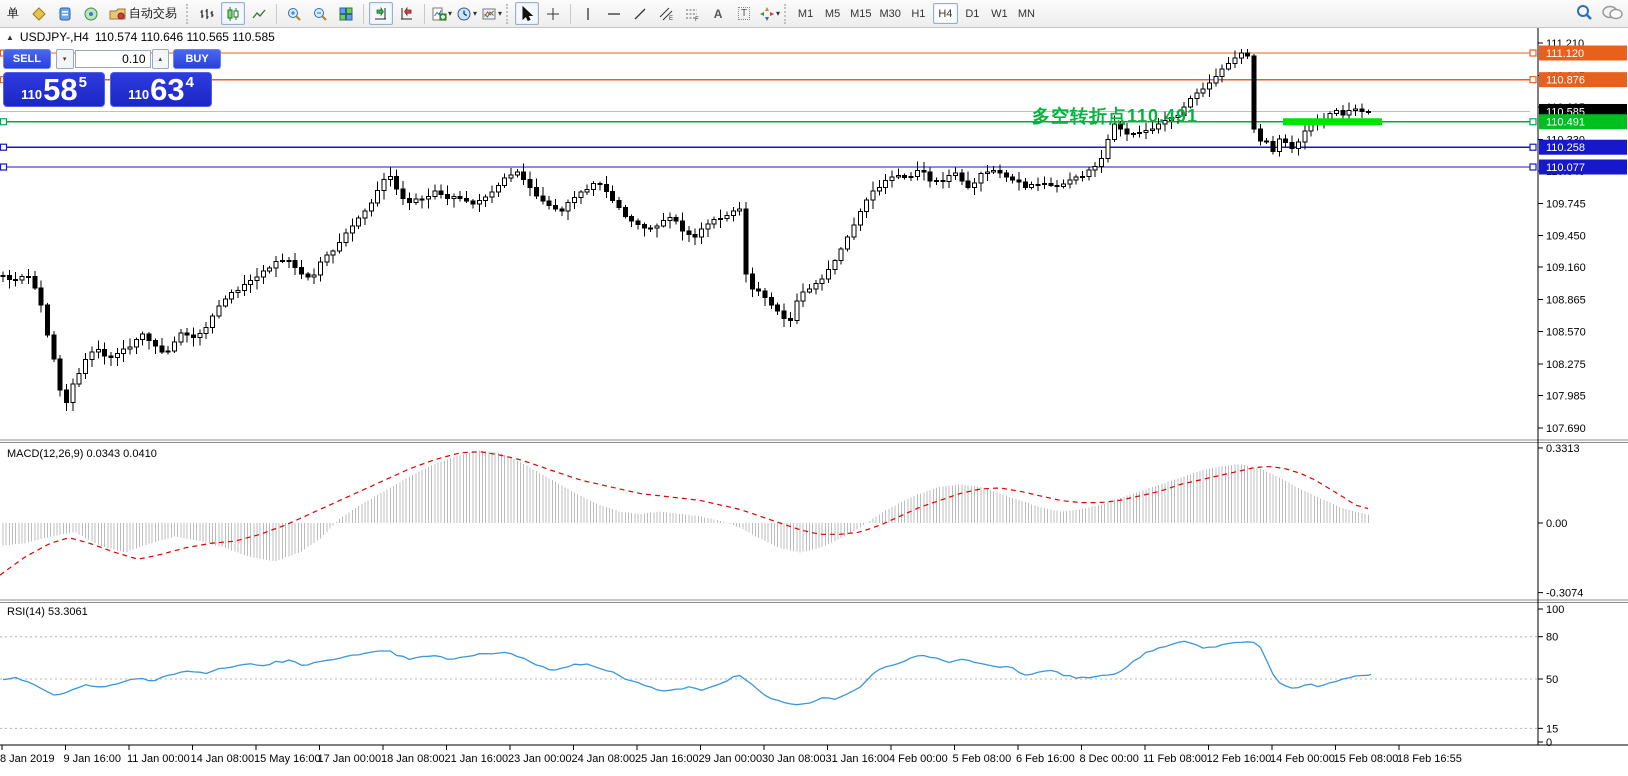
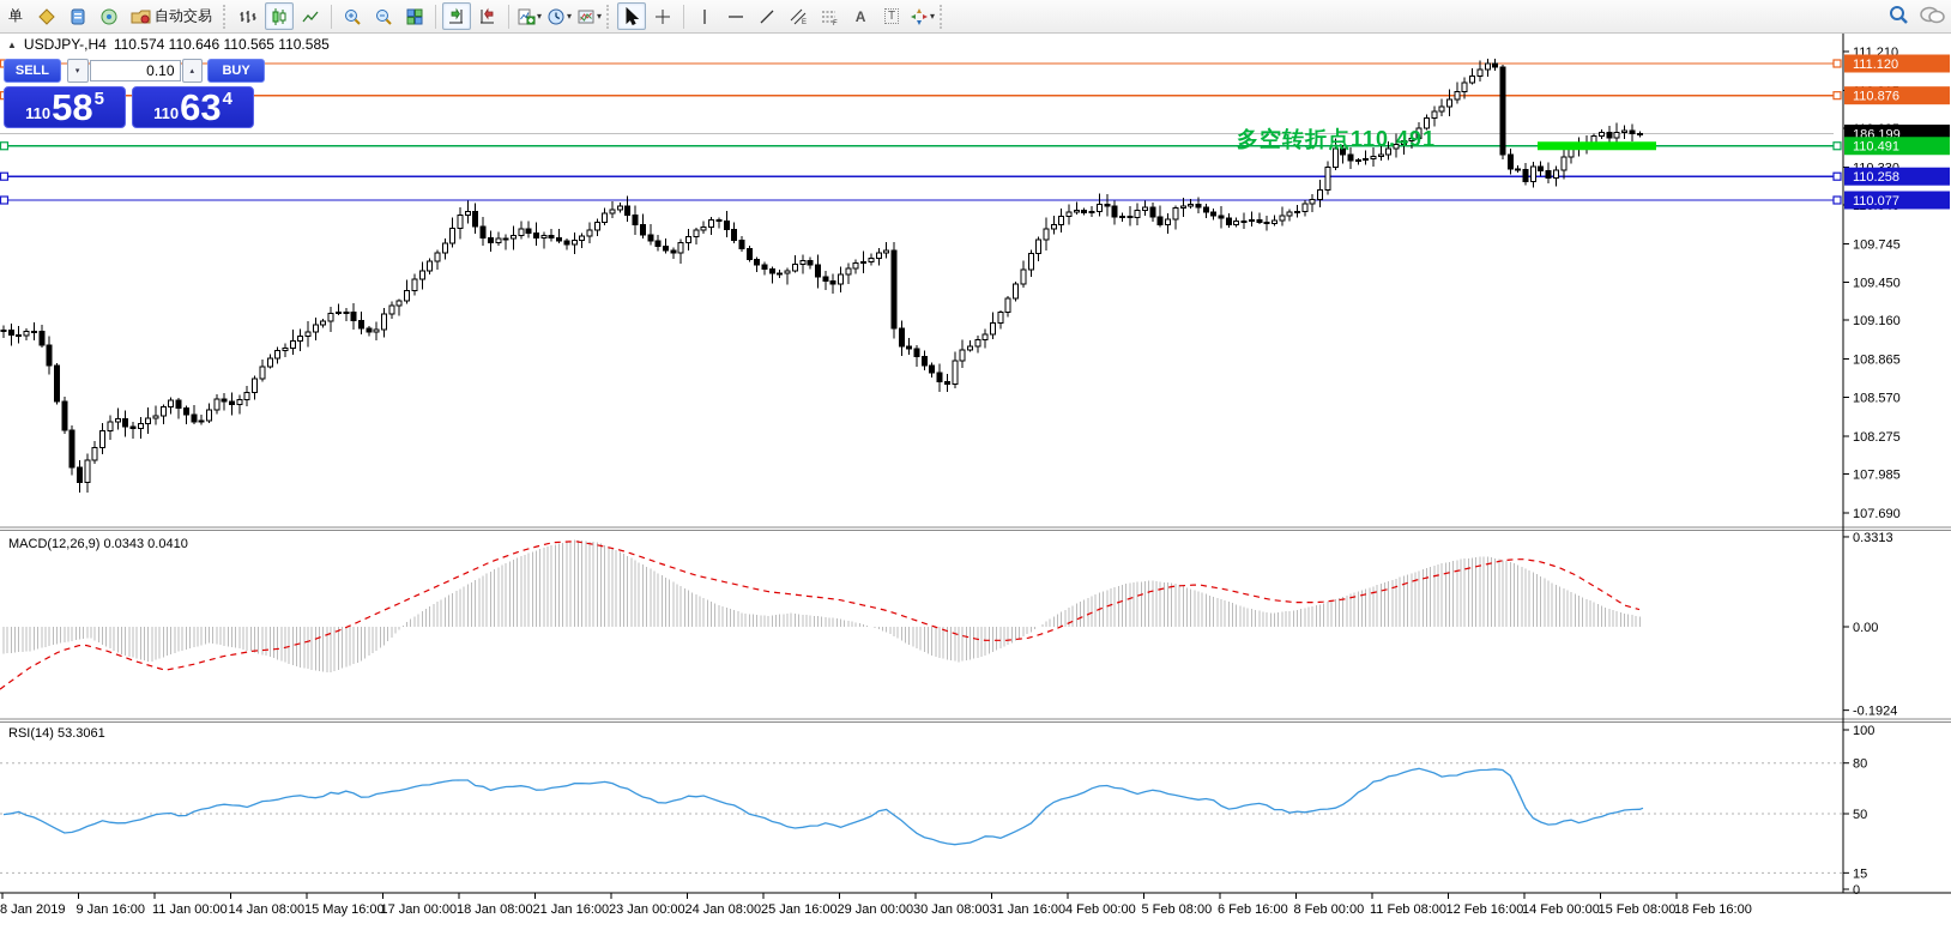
  单
  自动交易
  ▾
  ▾
  ▾
  A
  T
  ▾
- M1
- M5
- M15
- M30
- H1
- H4
- D1
- W1
- MN
  111.210
  109.745
  109.450
  109.160
  108.865
  108.570
  108.275
  107.985
  107.690
  0.3313
  0.00
- -0.3074
+ -0.1924
  100
  80
  50
  15
  0
  111.120
  110.876
- 110.585
+ 186.199
  110.491
  110.258
  110.077
  8 Jan 2019
  9 Jan 16:00
  11 Jan 00:00
  14 Jan 08:00
  15 May 16:00
  17 Jan 00:00
  18 Jan 08:00
  21 Jan 16:00
  23 Jan 00:00
  24 Jan 08:00
  25 Jan 16:00
  29 Jan 00:00
  30 Jan 08:00
  31 Jan 16:00
  4 Feb 00:00
  5 Feb 08:00
  6 Feb 16:00
- 8 Dec 00:00
+ 8 Feb 00:00
  11 Feb 08:00
  12 Feb 16:00
  14 Feb 00:00
  15 Feb 08:00
- 18 Feb 16:55
+ 18 Feb 16:00
  ▲
  USDJPY-,H4
  110.574 110.646 110.565 110.585
  SELL
  0.10
  BUY
  110
  58
  5
  110
  63
  4
  多空转折点110.491
  MACD(12,26,9) 0.0343 0.0410
  RSI(14) 53.3061
